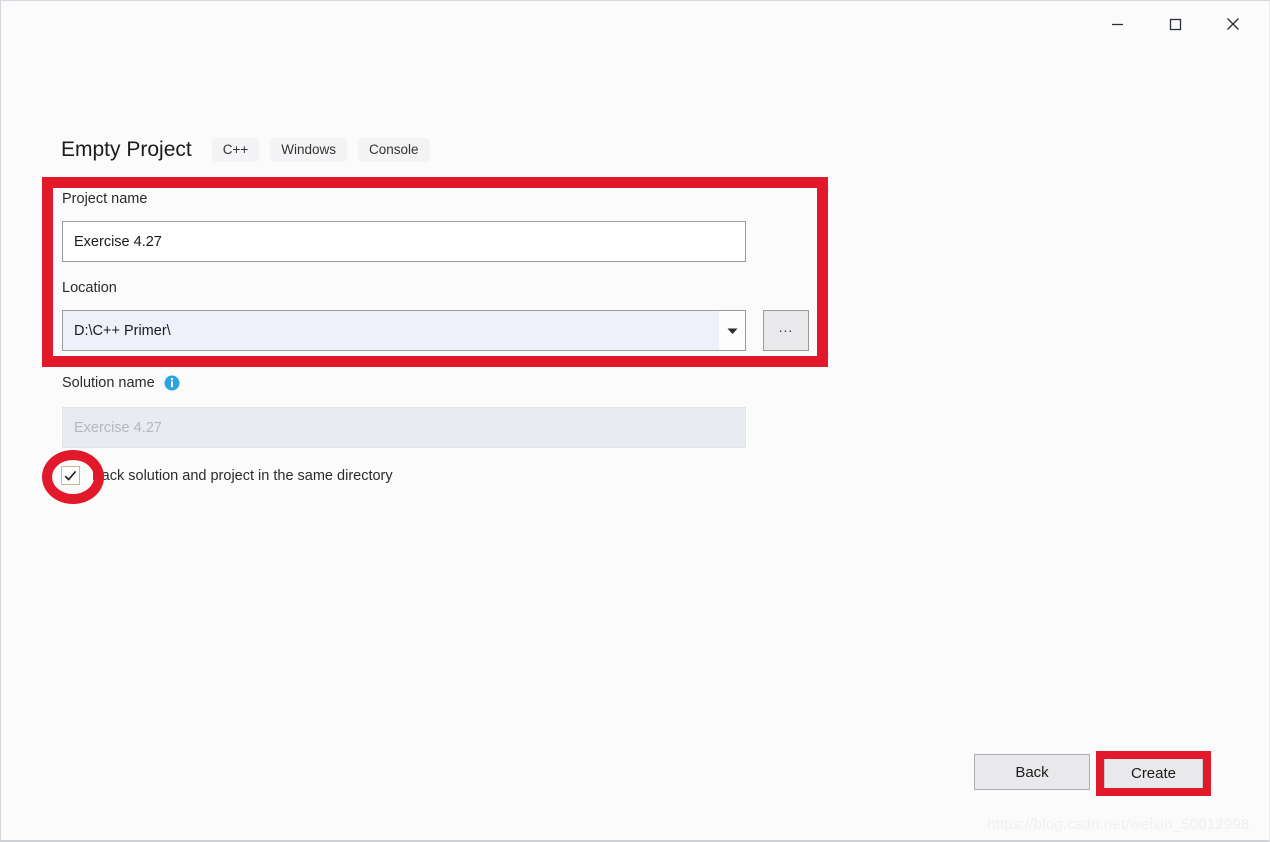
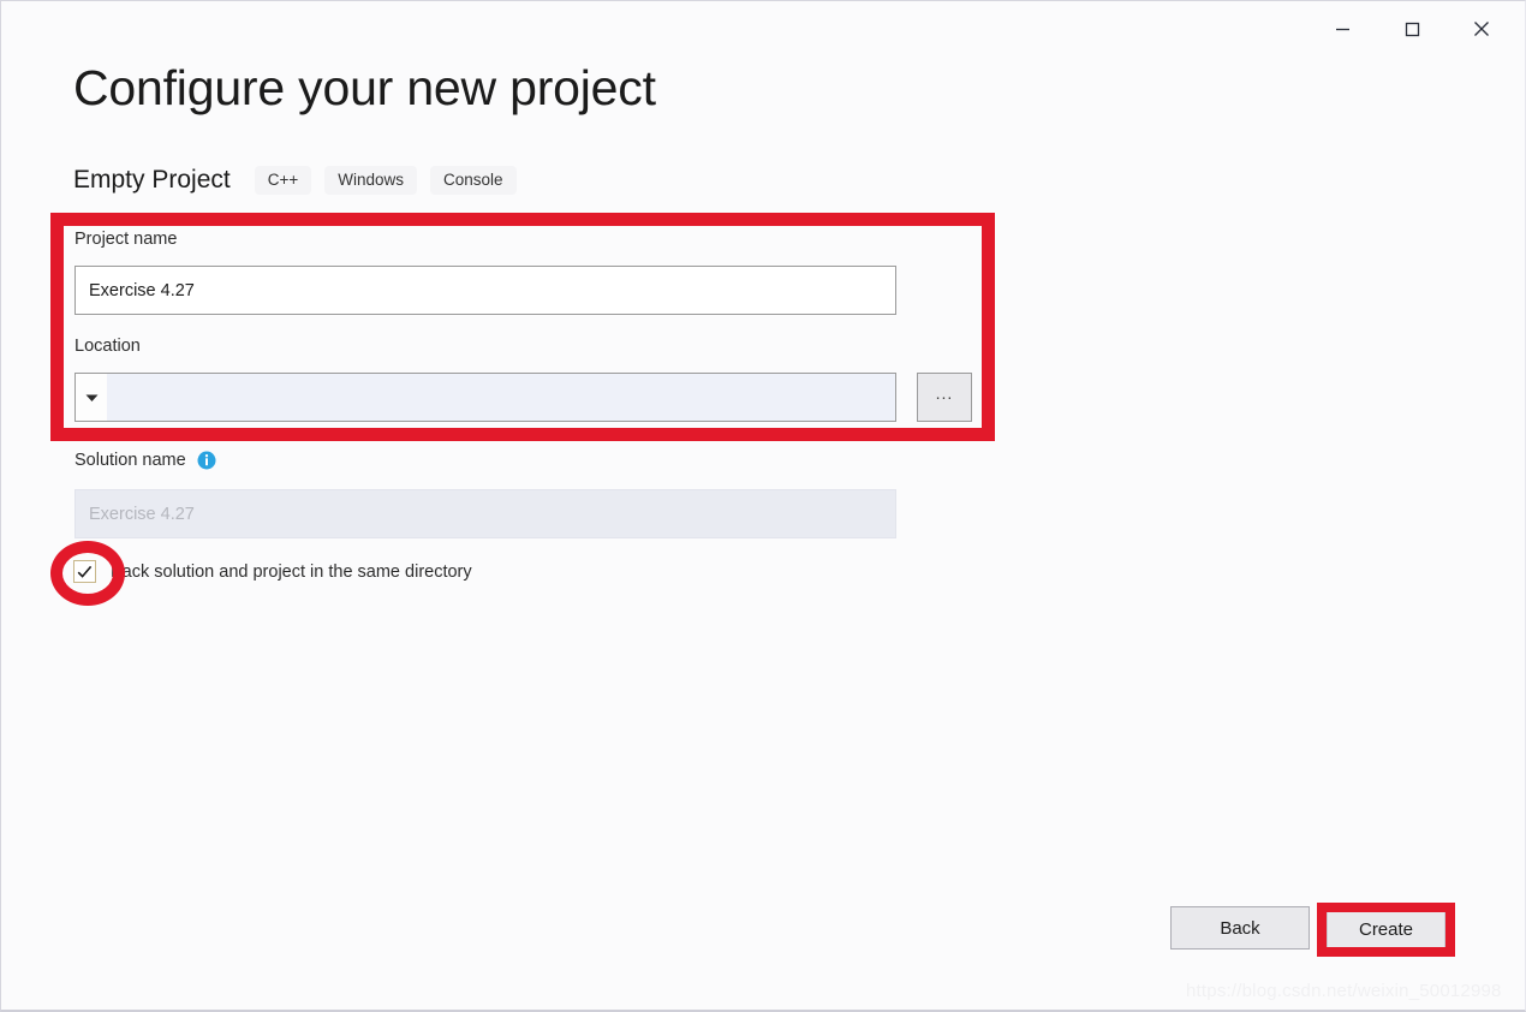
+ Configure your new project
  Empty Project
  C++
  Windows
  Console
  Project name
  Exercise 4.27
  Location
- D:\C++ Primer\
  ...
  Solution name
  Exercise 4.27
  Back solution and project in the same directory
  Back
  Create
